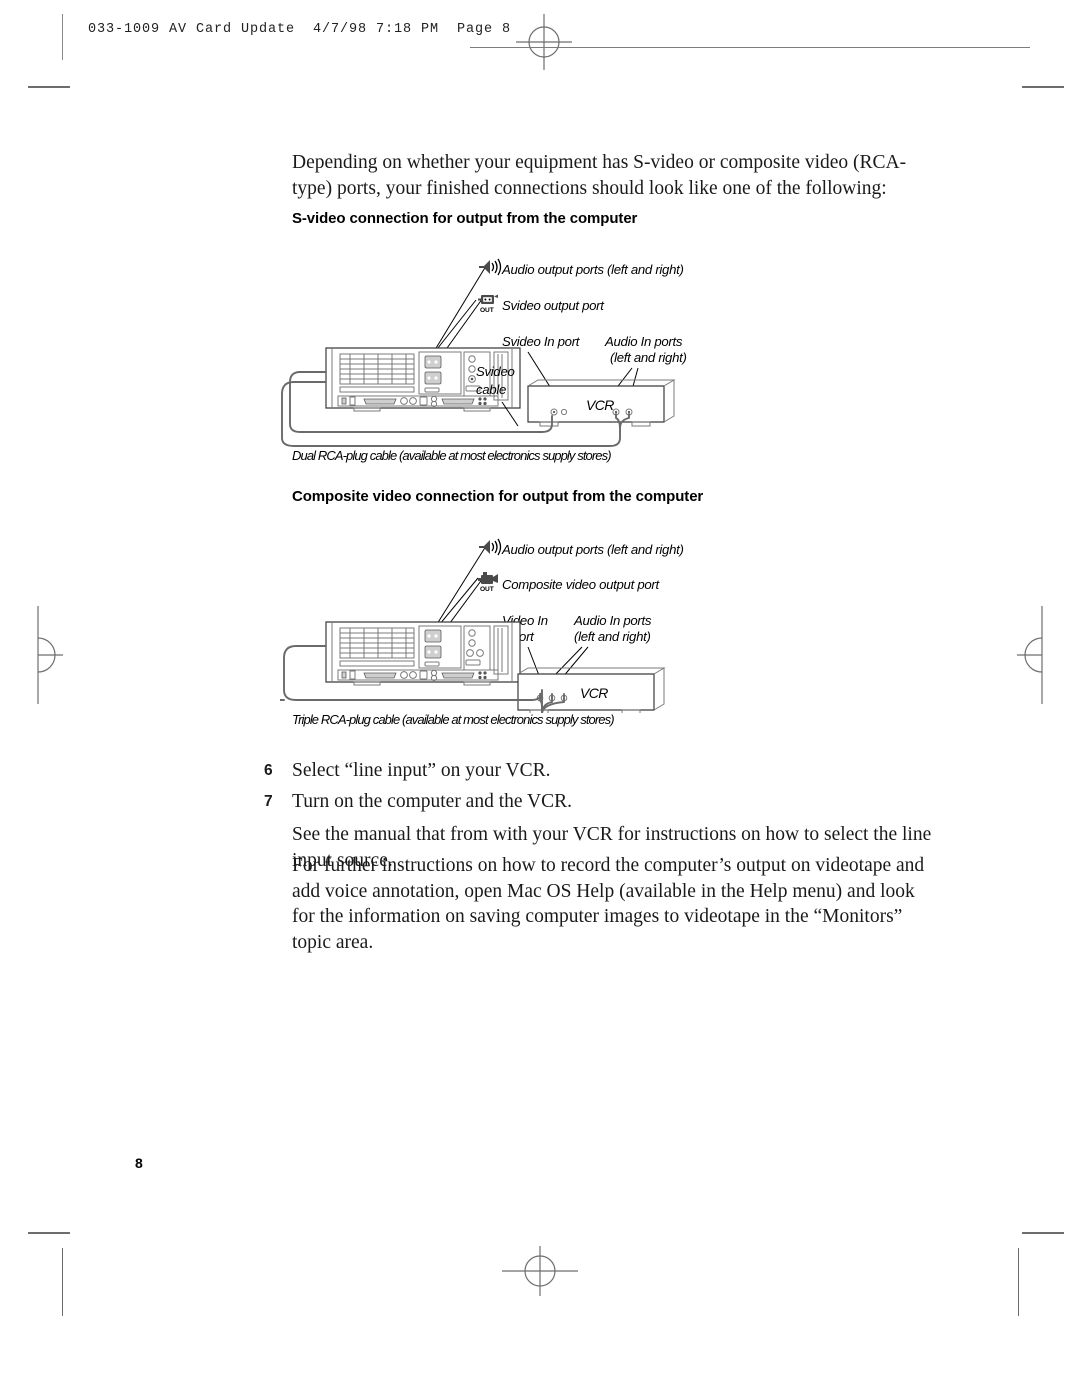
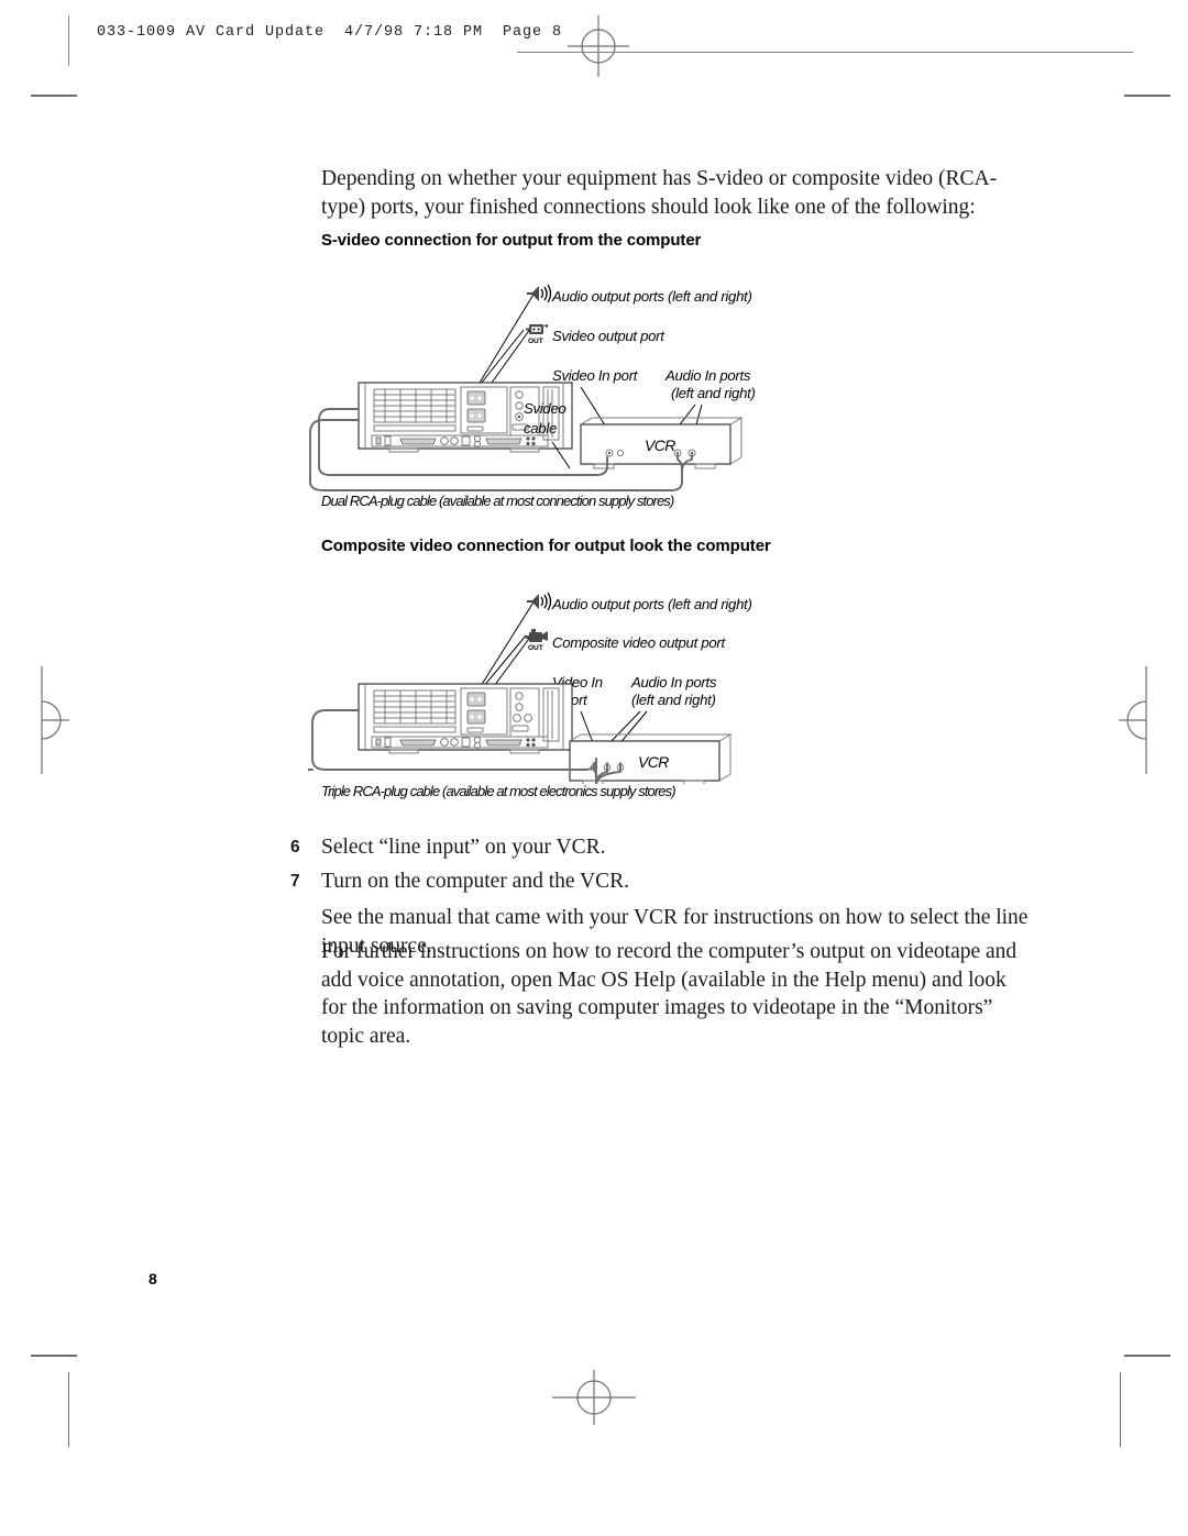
  033-1009 AV Card Update 4/7/98 7:18 PM Page 8
  Depending on whether your equipment has S-video or composite video (RCA-type) ports, your finished connections should look like one of the following:
  S-video connection for output from the computer
  Audio output ports (left and right)
  Svideo output port
  Svideo In port
  Audio In ports
  (left and right)
  Svideo
  cable
  VCR
- Dual RCA-plug cable (available at most electronics supply stores)
+ Dual RCA-plug cable (available at most connection supply stores)
- Composite video connection for output from the computer
+ Composite video connection for output look the computer
  Audio output ports (left and right)
  Composite video output port
  Video In
  ort
  Audio In ports
  (left and right)
  VCR
  Triple RCA-plug cable (available at most electronics supply stores)
  6
  Select “line input” on your VCR.
  7
  Turn on the computer and the VCR.
- See the manual that from with your VCR for instructions on how to select the line input source.
+ See the manual that came with your VCR for instructions on how to select the line input source.
  For further instructions on how to record the computer’s output on videotape and add voice annotation, open Mac OS Help (available in the Help menu) and look for the information on saving computer images to videotape in the “Monitors” topic area.
  8
